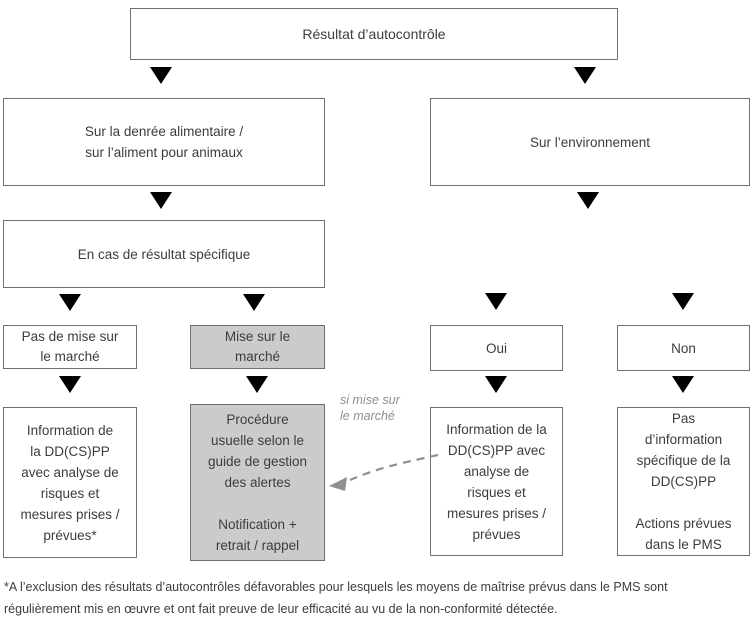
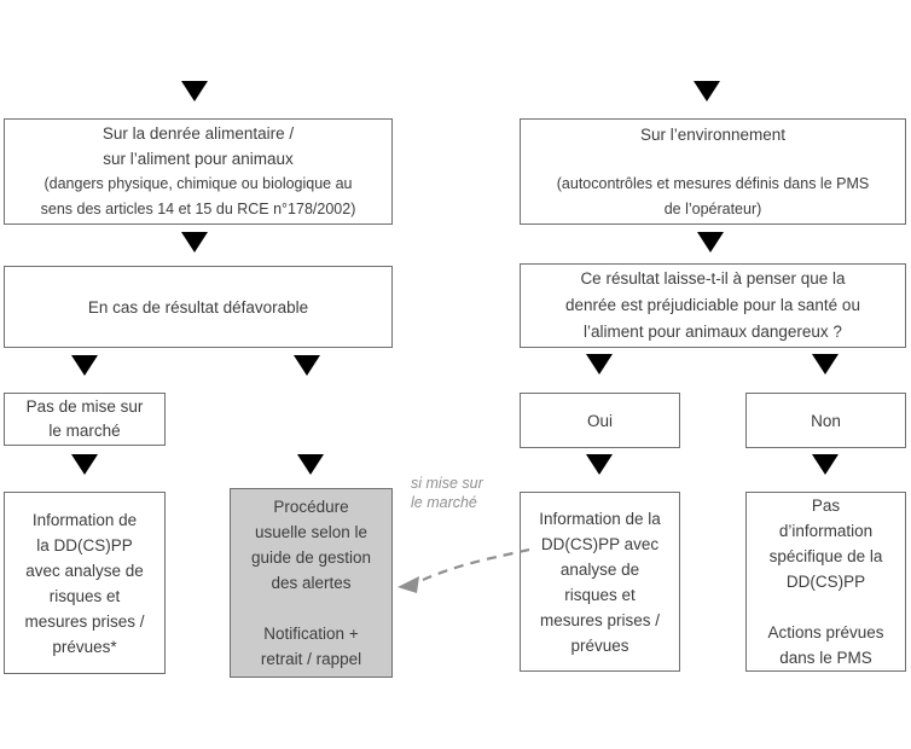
- Résultat d’autocontrôle
  Sur la denrée alimentaire /
  sur l’aliment pour animaux
+ (dangers physique, chimique ou biologique au
+ sens des articles 14 et 15 du RCE n°178/2002)
  Sur l’environnement
+ (autocontrôles et mesures définis dans le PMS
+ de l’opérateur)
- En cas de résultat spécifique
+ En cas de résultat défavorable
+ Ce résultat laisse-t-il à penser que la
+ denrée est préjudiciable pour la santé ou
+ l’aliment pour animaux dangereux ?
  Pas de mise sur
  le marché
- Mise sur le
- marché
  Oui
  Non
  Information de
  la DD(CS)PP
  avec analyse de
  risques et
  mesures prises /
  prévues*
  Procédure
  usuelle selon le
  guide de gestion
  des alertes
  Notification +
  retrait / rappel
  Information de la
  DD(CS)PP avec
  analyse de
  risques et
  mesures prises /
  prévues
  Pas
  d’information
  spécifique de la
  DD(CS)PP
  Actions prévues
  dans le PMS
  si mise sur
  le marché
- *A l’exclusion des résultats d’autocontrôles défavorables pour lesquels les moyens de maîtrise prévus dans le PMS sont
- régulièrement mis en œuvre et ont fait preuve de leur efficacité au vu de la non-conformité détectée.
